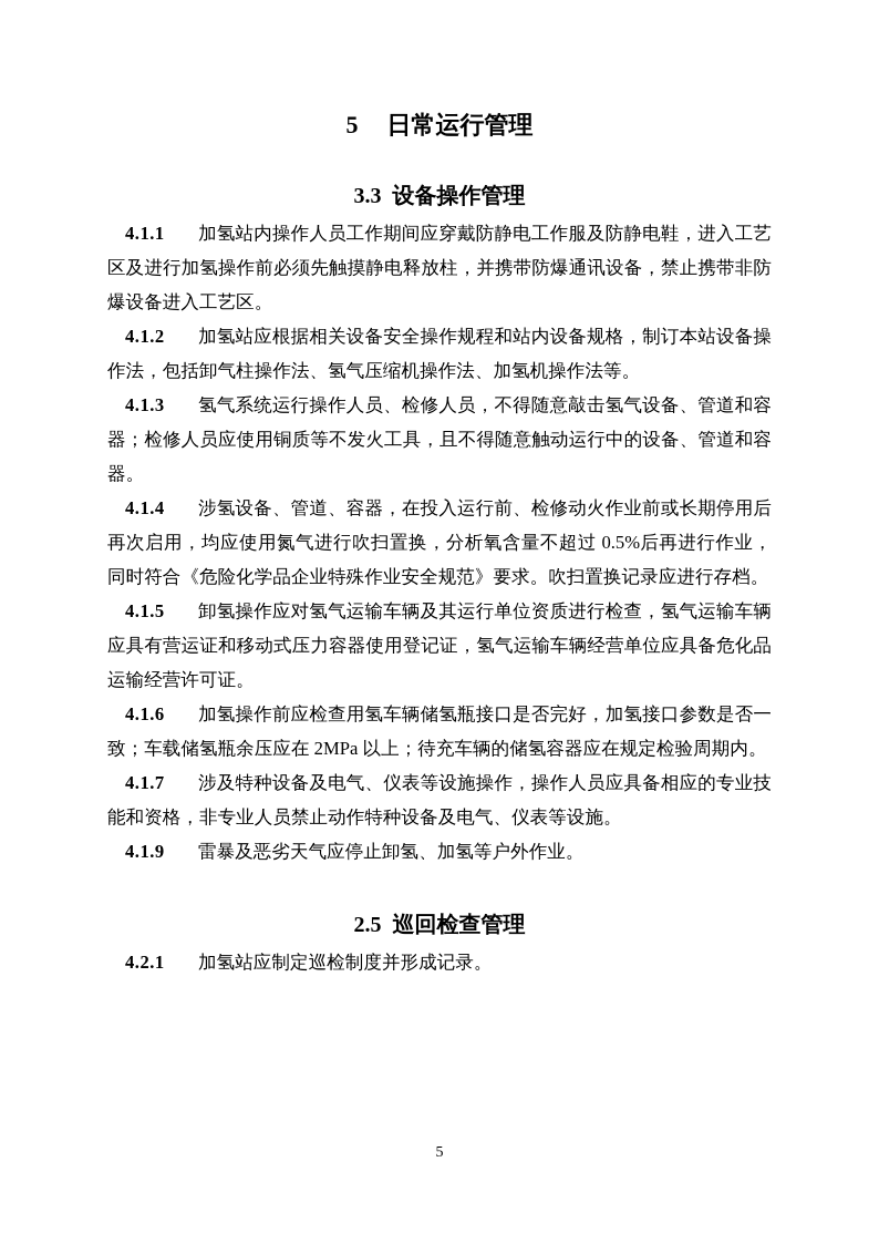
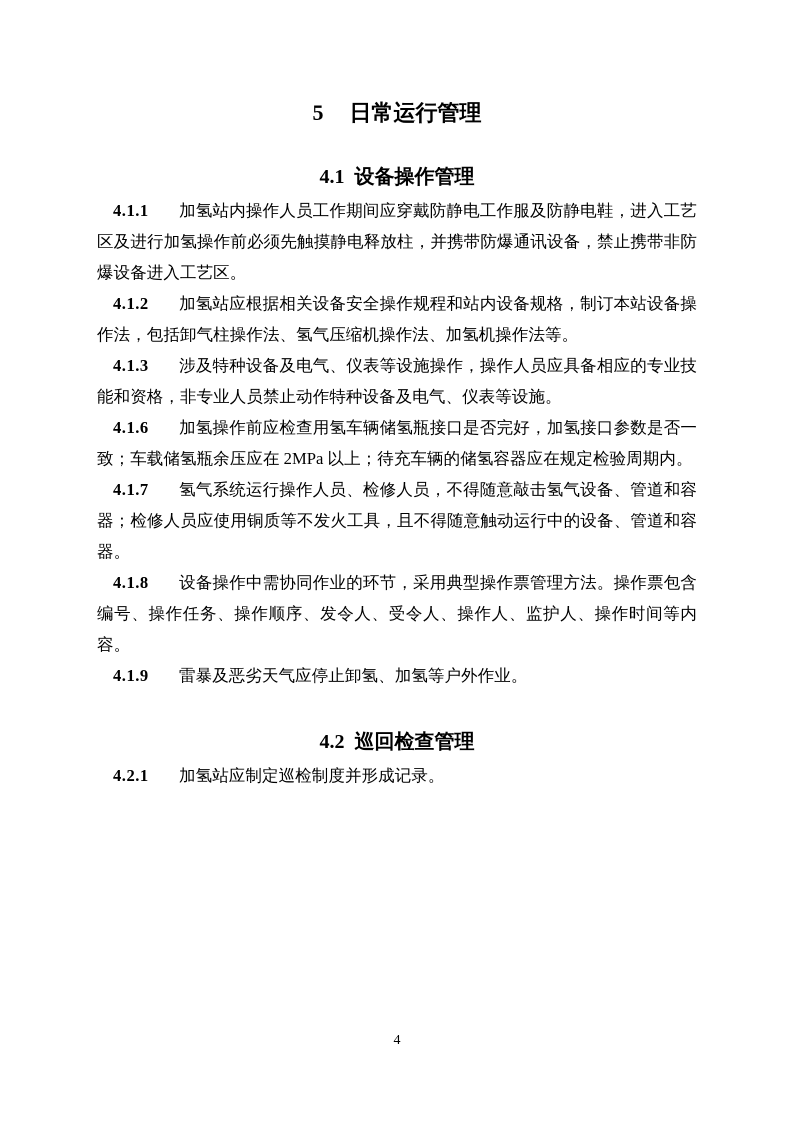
  5 日常运行管理
- 3.3 设备操作管理
+ 4.1 设备操作管理
  4.1.1 加氢站内操作人员工作期间应穿戴防静电工作服及防静电鞋，进入工艺区及进行加氢操作前必须先触摸静电释放柱，并携带防爆通讯设备，禁止携带非防爆设备进入工艺区。
  4.1.2 加氢站应根据相关设备安全操作规程和站内设备规格，制订本站设备操作法，包括卸气柱操作法、氢气压缩机操作法、加氢机操作法等。
- 4.1.3 氢气系统运行操作人员、检修人员，不得随意敲击氢气设备、管道和容器；检修人员应使用铜质等不发火工具，且不得随意触动运行中的设备、管道和容器。
+ 4.1.3 涉及特种设备及电气、仪表等设施操作，操作人员应具备相应的专业技能和资格，非专业人员禁止动作特种设备及电气、仪表等设施。
- 4.1.4 涉氢设备、管道、容器，在投入运行前、检修动火作业前或长期停用后再次启用，均应使用氮气进行吹扫置换，分析氧含量不超过 0.5%后再进行作业，同时符合《危险化学品企业特殊作业安全规范》要求。吹扫置换记录应进行存档。
- 4.1.5 卸氢操作应对氢气运输车辆及其运行单位资质进行检查，氢气运输车辆应具有营运证和移动式压力容器使用登记证，氢气运输车辆经营单位应具备危化品运输经营许可证。
  4.1.6 加氢操作前应检查用氢车辆储氢瓶接口是否完好，加氢接口参数是否一致；车载储氢瓶余压应在 2MPa 以上；待充车辆的储氢容器应在规定检验周期内。
- 4.1.7 涉及特种设备及电气、仪表等设施操作，操作人员应具备相应的专业技能和资格，非专业人员禁止动作特种设备及电气、仪表等设施。
+ 4.1.7 氢气系统运行操作人员、检修人员，不得随意敲击氢气设备、管道和容器；检修人员应使用铜质等不发火工具，且不得随意触动运行中的设备、管道和容器。
+ 4.1.8 设备操作中需协同作业的环节，采用典型操作票管理方法。操作票包含编号、操作任务、操作顺序、发令人、受令人、操作人、监护人、操作时间等内容。
  4.1.9 雷暴及恶劣天气应停止卸氢、加氢等户外作业。
- 2.5 巡回检查管理
+ 4.2 巡回检查管理
  4.2.1 加氢站应制定巡检制度并形成记录。
- 5
+ 4
